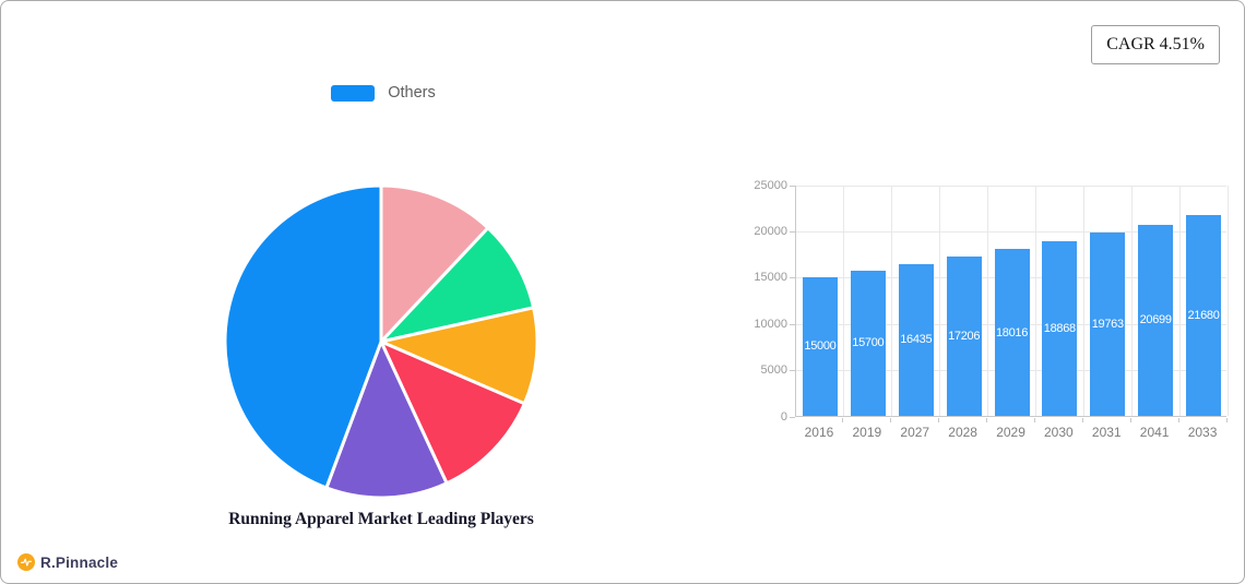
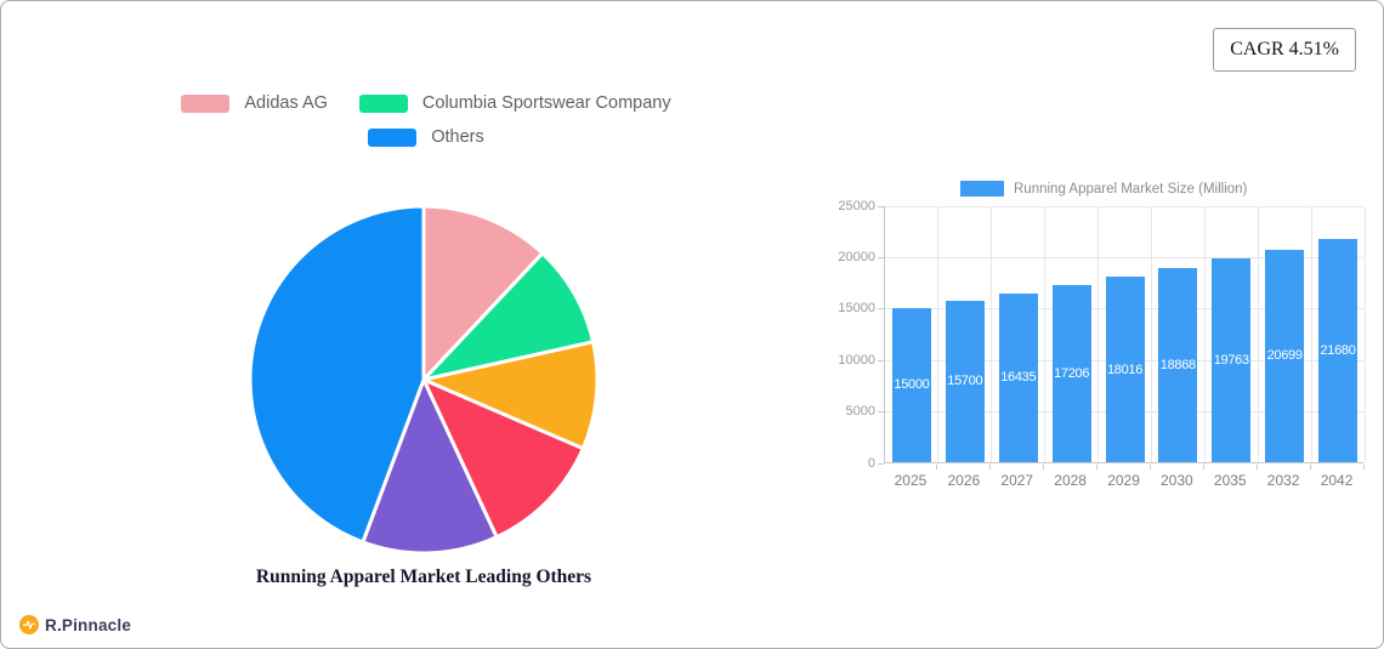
  CAGR 4.51%
+ Adidas AG
+ Columbia Sportswear Company
  Others
- Running Apparel Market Leading Players
+ Running Apparel Market Leading Others
+ Running Apparel Market Size (Million)
  15000
  15700
  16435
  17206
  18016
  18868
  19763
  20699
  21680
  0
  5000
  10000
  15000
  20000
  25000
- 2016
+ 2025
- 2019
+ 2026
  2027
  2028
  2029
  2030
- 2031
+ 2035
- 2041
+ 2032
- 2033
+ 2042
  R.Pinnacle
